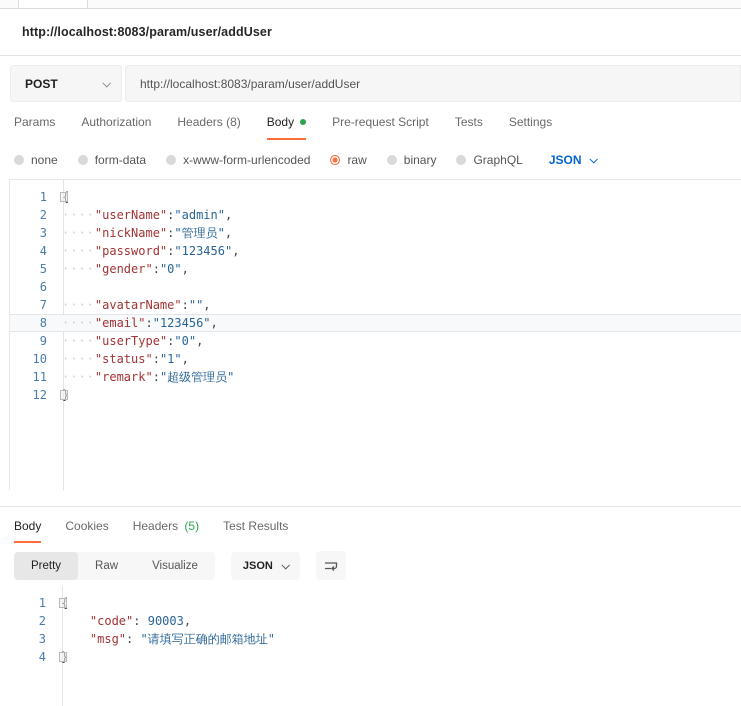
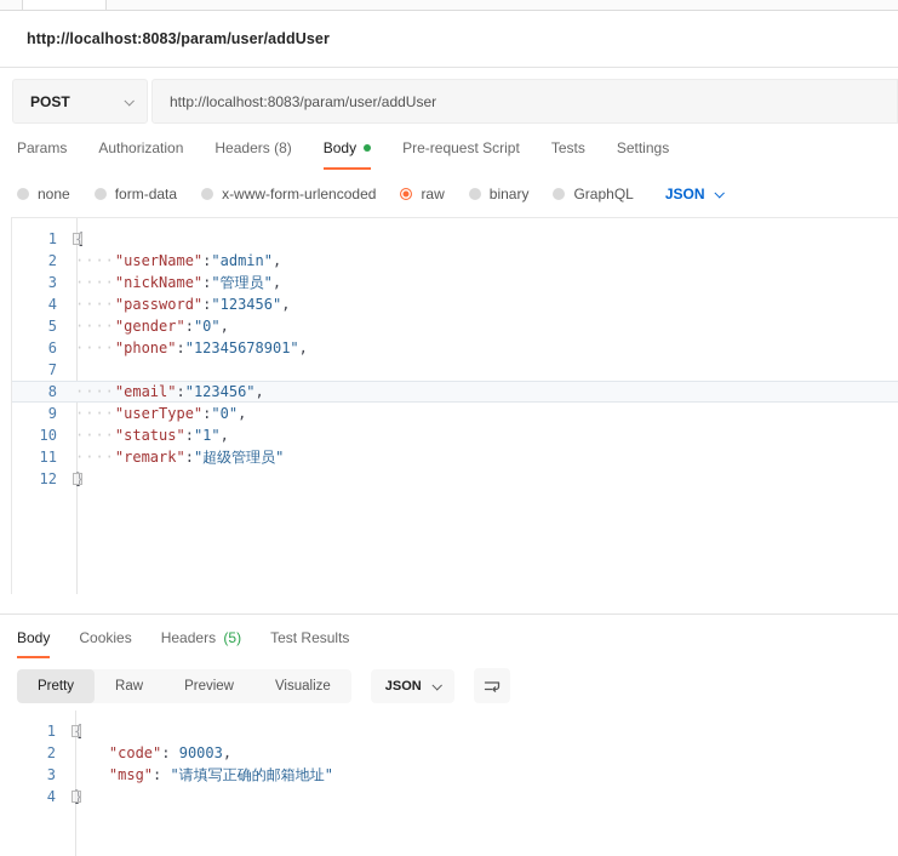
  http://localhost:8083/param/user/addUser
  POST
  http://localhost:8083/param/user/addUser
  Params
  Authorization
  Headers (8)
  Body
  Pre-request Script
  Tests
  Settings
  none
  form-data
  x-www-form-urlencoded
  raw
  binary
  GraphQL
  JSON
  1
  {
  2
  ····"userName":"admin",
  3
  ····"nickName":"管理员",
  4
  ····"password":"123456",
  5
  ····"gender":"0",
  6
+ ····"phone":"12345678901",
  7
- ····"avatarName":"",
  8
  ····"email":"123456",
  9
  ····"userType":"0",
  10
  ····"status":"1",
  11
  ····"remark":"超级管理员"
  12
  }
  Body
  Cookies
  Headers (5)
  Test Results
  Pretty
  Raw
+ Preview
  Visualize
  JSON
  1
  {
  2
  "code": 90003,
  3
  "msg": "请填写正确的邮箱地址"
  4
  }
